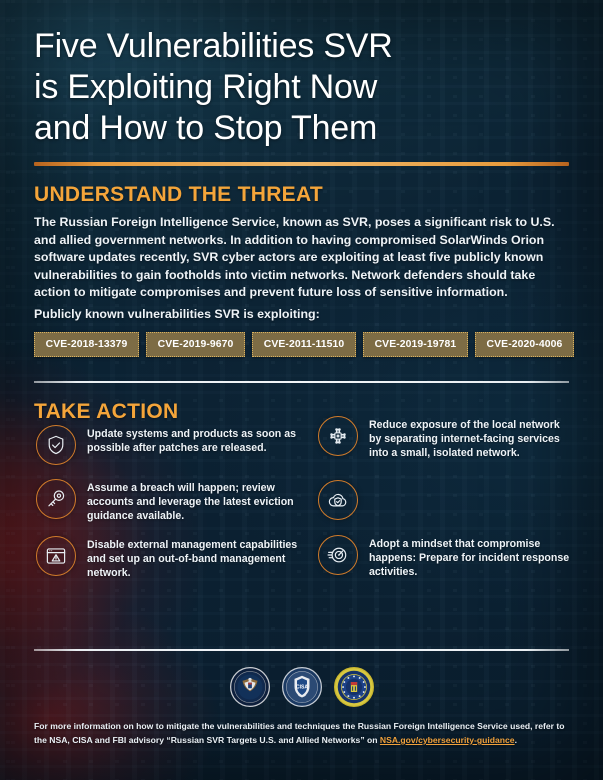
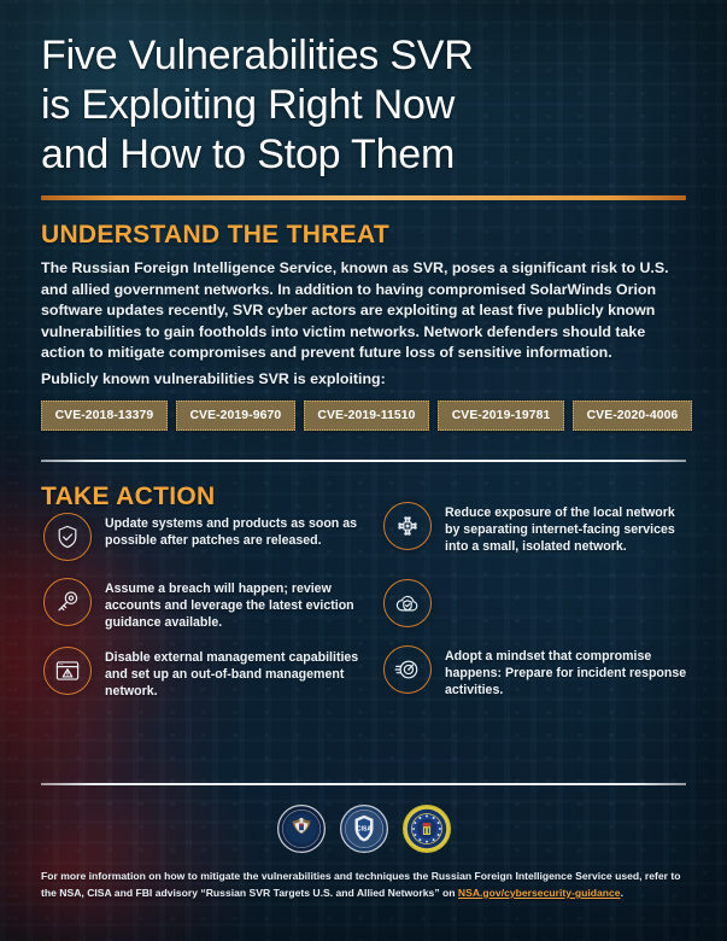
  Five Vulnerabilities SVR
  is Exploiting Right Now
  and How to Stop Them
  UNDERSTAND THE THREAT
  The Russian Foreign Intelligence Service, known as SVR, poses a significant risk to U.S. and allied government networks. In addition to having compromised SolarWinds Orion software updates recently, SVR cyber actors are exploiting at least five publicly known vulnerabilities to gain footholds into victim networks. Network defenders should take action to mitigate compromises and prevent future loss of sensitive information.
  Publicly known vulnerabilities SVR is exploiting:
  CVE-2018-13379
  CVE-2019-9670
- CVE-2011-11510
+ CVE-2019-11510
  CVE-2019-19781
  CVE-2020-4006
  TAKE ACTION
  Update systems and products as soon as possible after patches are released.
  Assume a breach will happen; review accounts and leverage the latest eviction guidance available.
  Disable external management capabilities and set up an out-of-band management network.
  Reduce exposure of the local network by separating internet-facing services into a small, isolated network.
  Adopt a mindset that compromise happens: Prepare for incident response activities.
  For more information on how to mitigate the vulnerabilities and techniques the Russian Foreign Intelligence Service used, refer to the NSA, CISA and FBI advisory “Russian SVR Targets U.S. and Allied Networks” on NSA.gov/cybersecurity-guidance.
